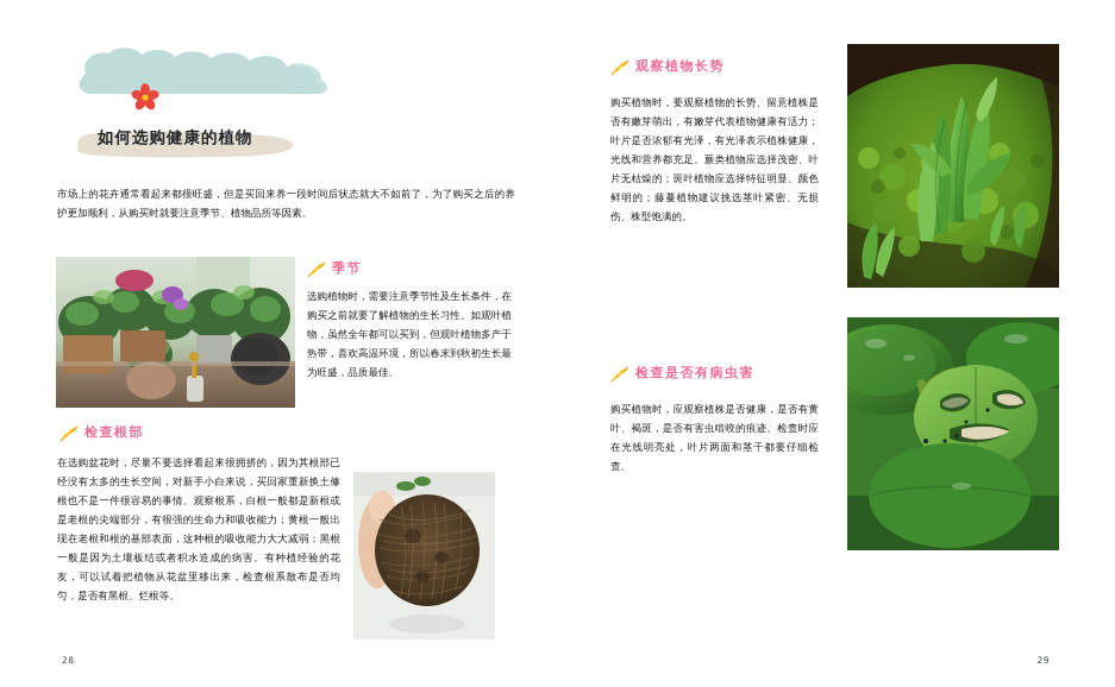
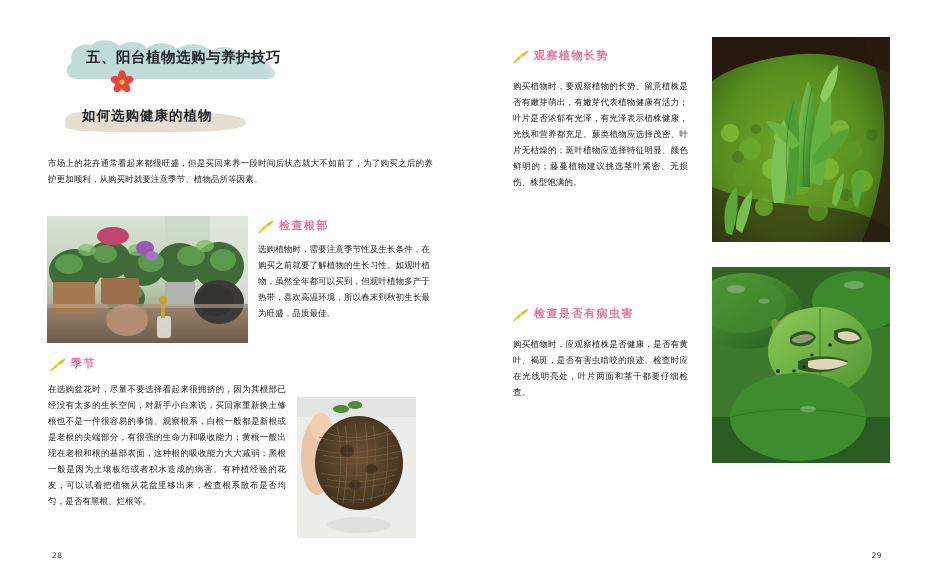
+ 五、阳台植物选购与养护技巧
  如何选购健康的植物
  市场上的花卉通常看起来都很旺盛，但是买回来养一段时间后状态就大不如前了，为了购买之后的养护更加顺利，从购买时就要注意季节、植物品所等因素。
- 季节
+ 检查根部
  选购植物时，需要注意季节性及生长条件，在购买之前就要了解植物的生长习性。如观叶植物，虽然全年都可以买到，但观叶植物多产于热带，喜欢高温环境，所以春末到秋初生长最为旺盛，品质最佳。
- 检查根部
+ 季节
  在选购盆花时，尽量不要选择看起来很拥挤的，因为其根部已经没有太多的生长空间，对新手小白来说，买回家重新换土修根也不是一件很容易的事情。观察根系，白根一般都是新根或是老根的尖端部分，有很强的生命力和吸收能力；黄根一般出现在老根和根的基部表面，这种根的吸收能力大大减弱；黑根一般是因为土壤板结或者积水造成的病害。有种植经验的花友，可以试着把植物从花盆里移出来，检查根系散布是否均匀，是否有黑根、烂根等。
  28
  观察植物长势
  购买植物时，要观察植物的长势、留意植株是否有嫩芽萌出，有嫩芽代表植物健康有活力；叶片是否浓郁有光泽，有光泽表示植株健康，光线和营养都充足。蕨类植物应选择茂密、叶片无枯燥的；斑叶植物应选择特征明显、颜色鲜明的；藤蔓植物建议挑选茎叶紧密、无损伤、株型饱满的。
  检查是否有病虫害
  购买植物时，应观察植株是否健康，是否有黄叶、褐斑，是否有害虫啃咬的痕迹。检查时应在光线明亮处，叶片两面和茎干都要仔细检查。
  29
